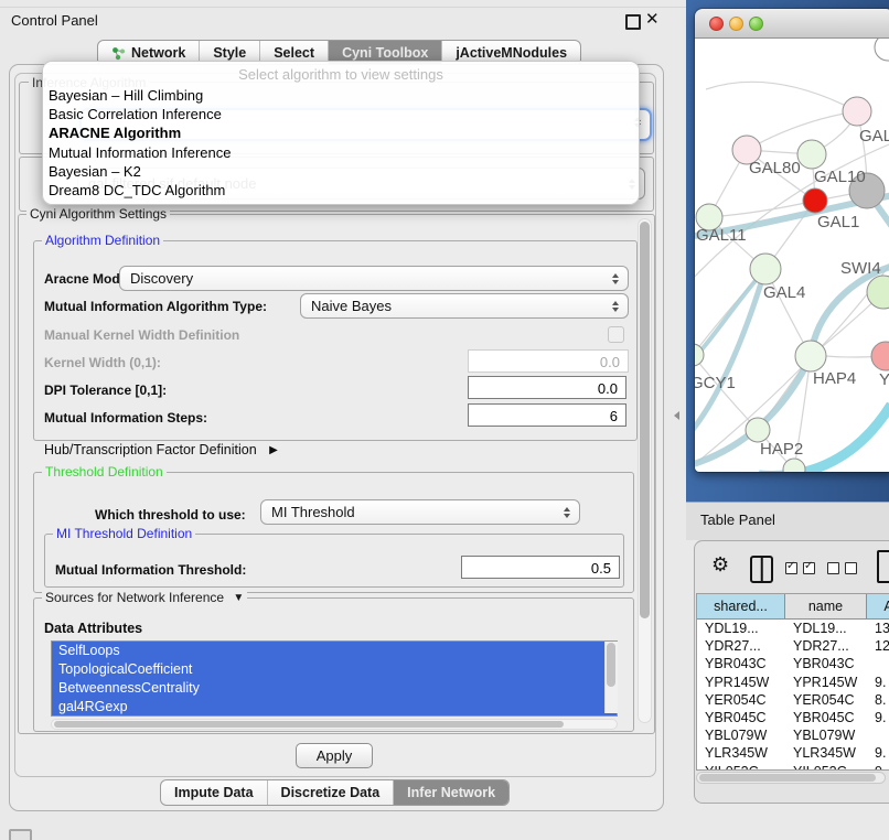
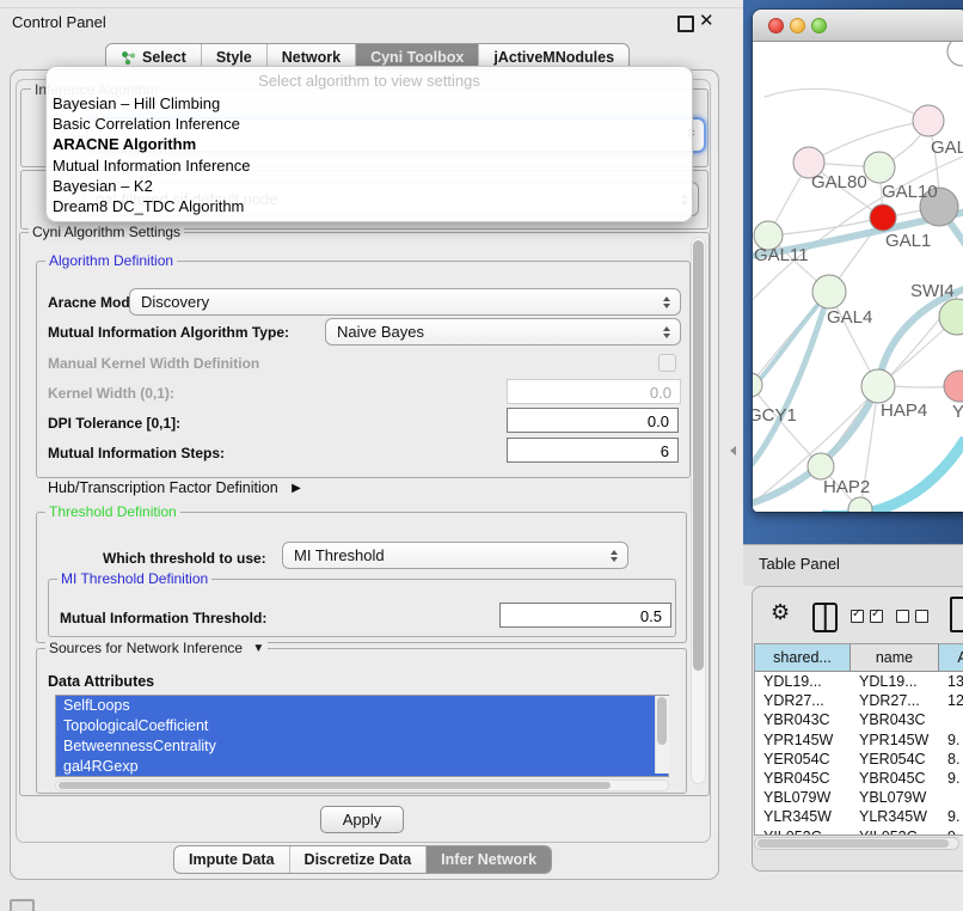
  Control Panel
  ✕
- Network
+ Select
  Style
- Select
+ Network
  Cyni Toolbox
  jActiveMNodules
  Select algorithm to view settings
  Bayesian – Hill Climbing
  Basic Correlation Inference
  ARACNE Algorithm
  Mutual Information Inference
  Bayesian – K2
  Dream8 DC_TDC Algorithm
  Cyni Algorithm Settings
  Algorithm Definition
  Aracne Mod
  Discovery
  Mutual Information Algorithm Type:
  Naive Bayes
  Manual Kernel Width Definition
  Kernel Width (0,1):
  0.0
  DPI Tolerance [0,1]:
  0.0
  Mutual Information Steps:
  6
  Hub/Transcription Factor Definition ▶
  Threshold Definition
  Which threshold to use:
  MI Threshold
  MI Threshold Definition
  Mutual Information Threshold:
  0.5
  Sources for Network Inference ▼
  Data Attributes
  SelfLoops
  TopologicalCoefficient
  BetweennessCentrality
  gal4RGexp
  Apply
  Impute Data
  Discretize Data
  Infer Network
  GAL
  GAL80
  GAL10
  GAL1
  GAL11
  SWI4
  GAL4
  GCY1
  HAP4
  Y
  HAP2
  Table Panel
  ⚙
  shared...
  name
  YDL19...
  YDL19...
  13
  YDR27...
  YDR27...
  12
  YBR043C
  YBR043C
  YPR145W
  YPR145W
  9.
  YER054C
  YER054C
  8.
  YBR045C
  YBR045C
  9.
  YBL079W
  YBL079W
  YLR345W
  YLR345W
  9.
